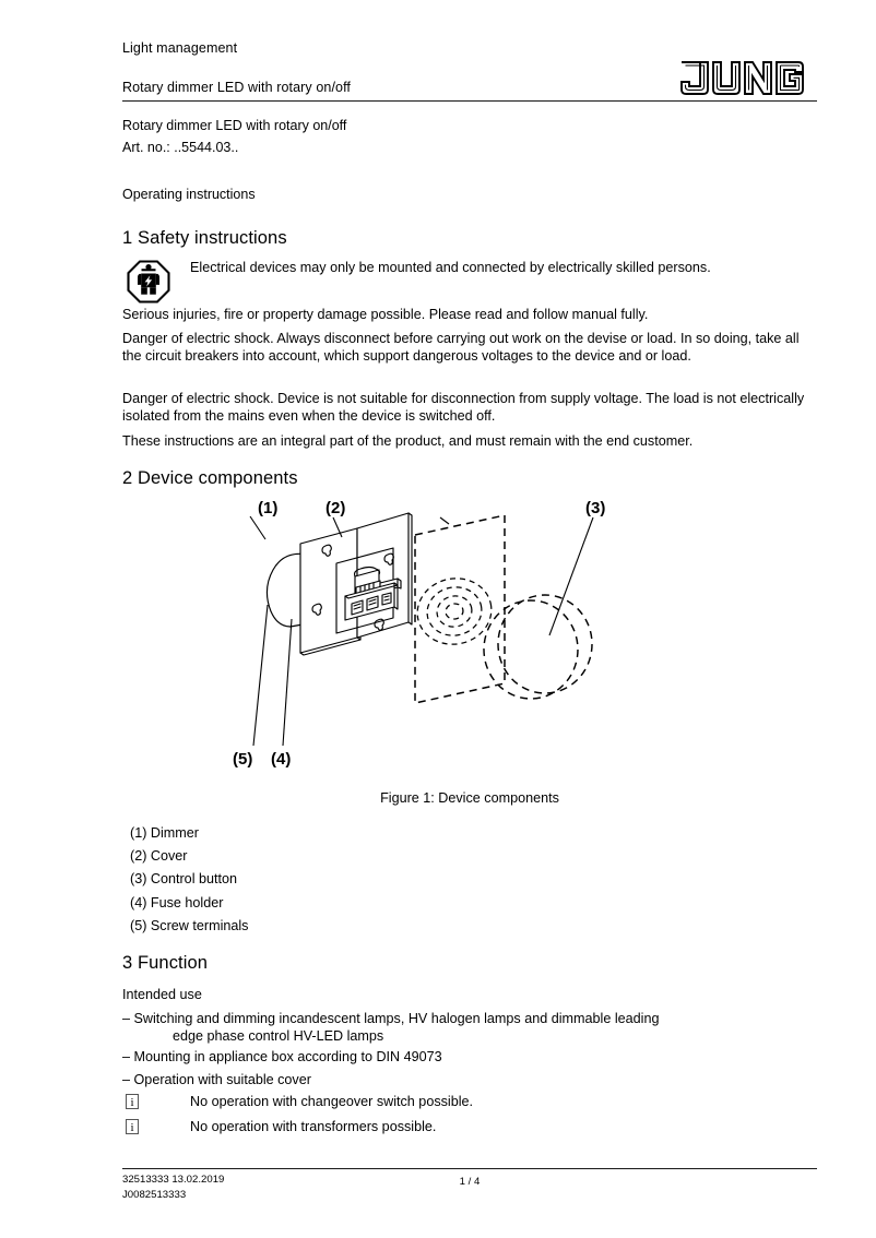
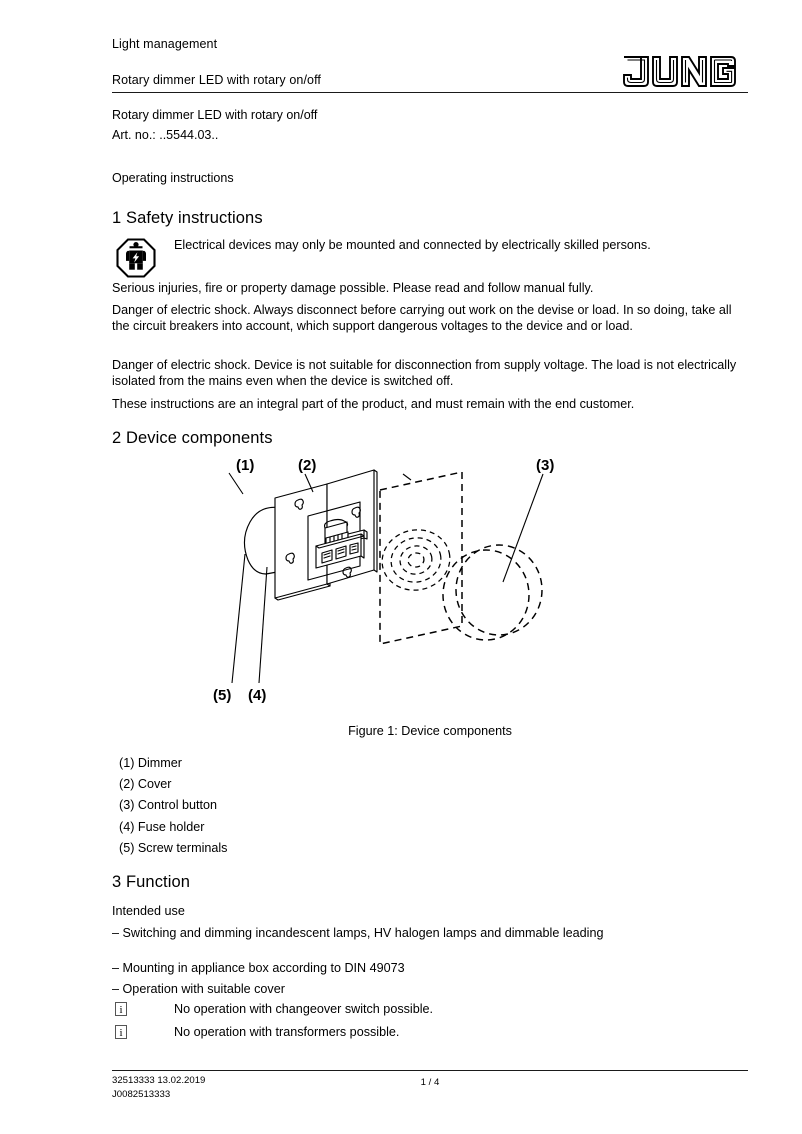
  Light management
  Rotary dimmer LED with rotary on/off
  Rotary dimmer LED with rotary on/off
  Art. no.: ..5544.03..
  Operating instructions
  1 Safety instructions
  Electrical devices may only be mounted and connected by electrically skilled persons.
  Serious injuries, fire or property damage possible. Please read and follow manual fully.
  Danger of electric shock. Always disconnect before carrying out work on the devise or load. In so doing, take all the circuit breakers into account, which support dangerous voltages to the device and or load.
  Danger of electric shock. Device is not suitable for disconnection from supply voltage. The load is not electrically isolated from the mains even when the device is switched off.
  These instructions are an integral part of the product, and must remain with the end customer.
  2 Device components
  (1)
  (2)
  (3)
  (4)
  (5)
  Figure 1: Device components
  (1) Dimmer
  (2) Cover
  (3) Control button
  (4) Fuse holder
  (5) Screw terminals
  3 Function
  Intended use
  – Switching and dimming incandescent lamps, HV halogen lamps and dimmable leading
- edge phase control HV-LED lamps
  – Mounting in appliance box according to DIN 49073
  – Operation with suitable cover
  i
  No operation with changeover switch possible.
  i
  No operation with transformers possible.
  32513333 13.02.2019
  J0082513333
  1 / 4
